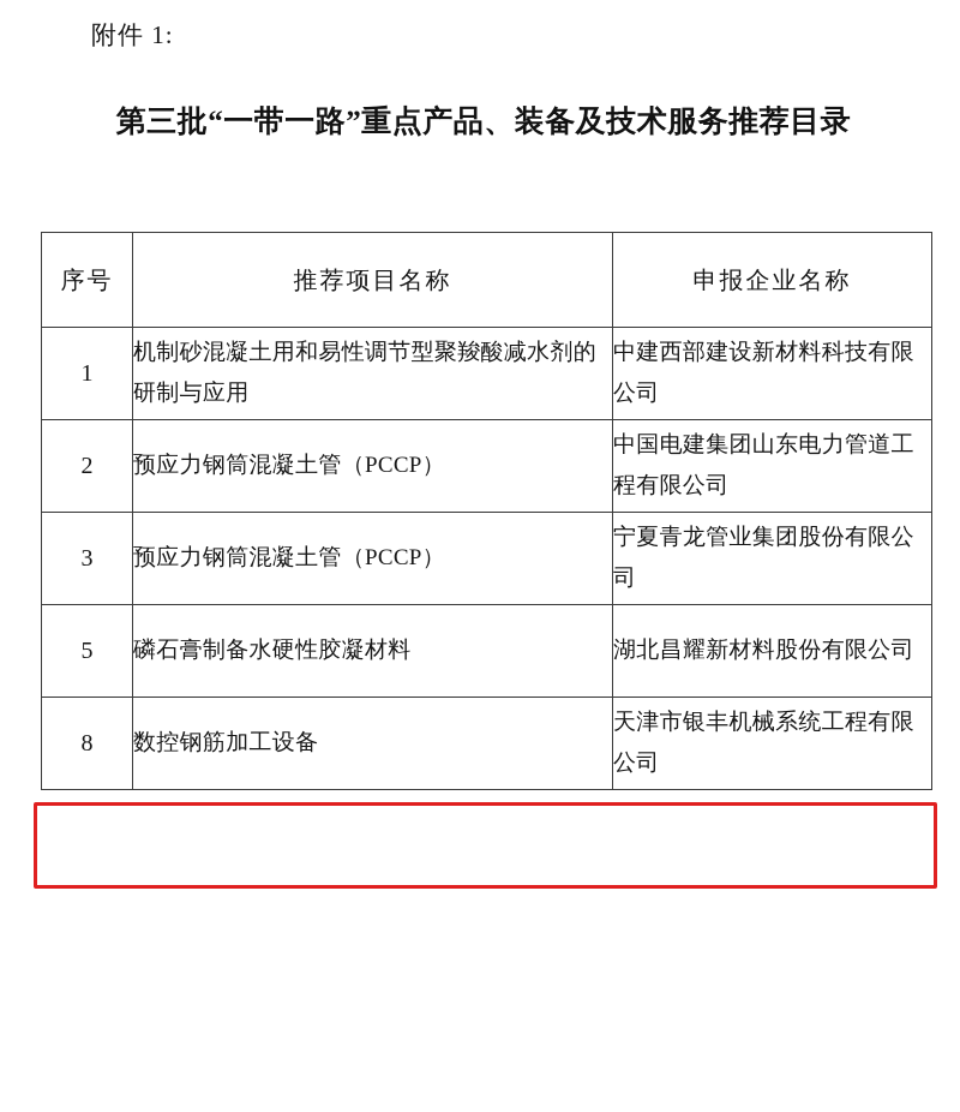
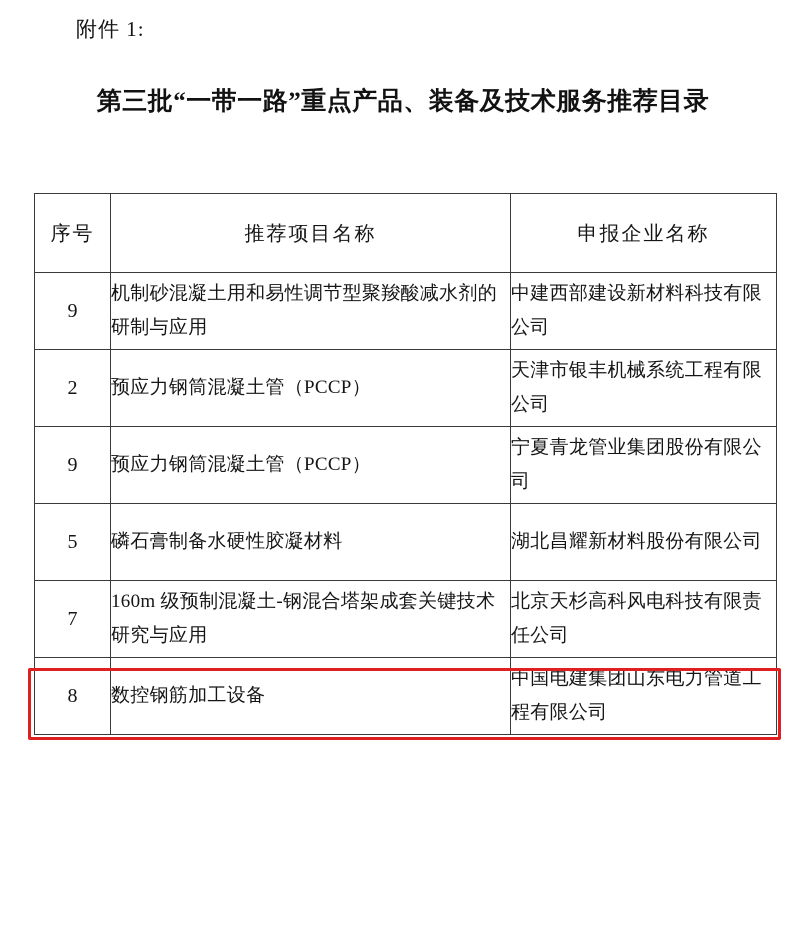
  附件 1:
  第三批“一带一路”重点产品、装备及技术服务推荐目录
  序号	推荐项目名称	申报企业名称
- 1	机制砂混凝土用和易性调节型聚羧酸减水剂的研制与应用	中建西部建设新材料科技有限公司
+ 9	机制砂混凝土用和易性调节型聚羧酸减水剂的研制与应用	中建西部建设新材料科技有限公司
- 2	预应力钢筒混凝土管（PCCP）	中国电建集团山东电力管道工程有限公司
+ 2	预应力钢筒混凝土管（PCCP）	天津市银丰机械系统工程有限公司
- 3	预应力钢筒混凝土管（PCCP）	宁夏青龙管业集团股份有限公司
+ 9	预应力钢筒混凝土管（PCCP）	宁夏青龙管业集团股份有限公司
  5	磷石膏制备水硬性胶凝材料	湖北昌耀新材料股份有限公司
+ 7	160m 级预制混凝土-钢混合塔架成套关键技术研究与应用	北京天杉高科风电科技有限责任公司
- 8	数控钢筋加工设备	天津市银丰机械系统工程有限公司
+ 8	数控钢筋加工设备	中国电建集团山东电力管道工程有限公司
